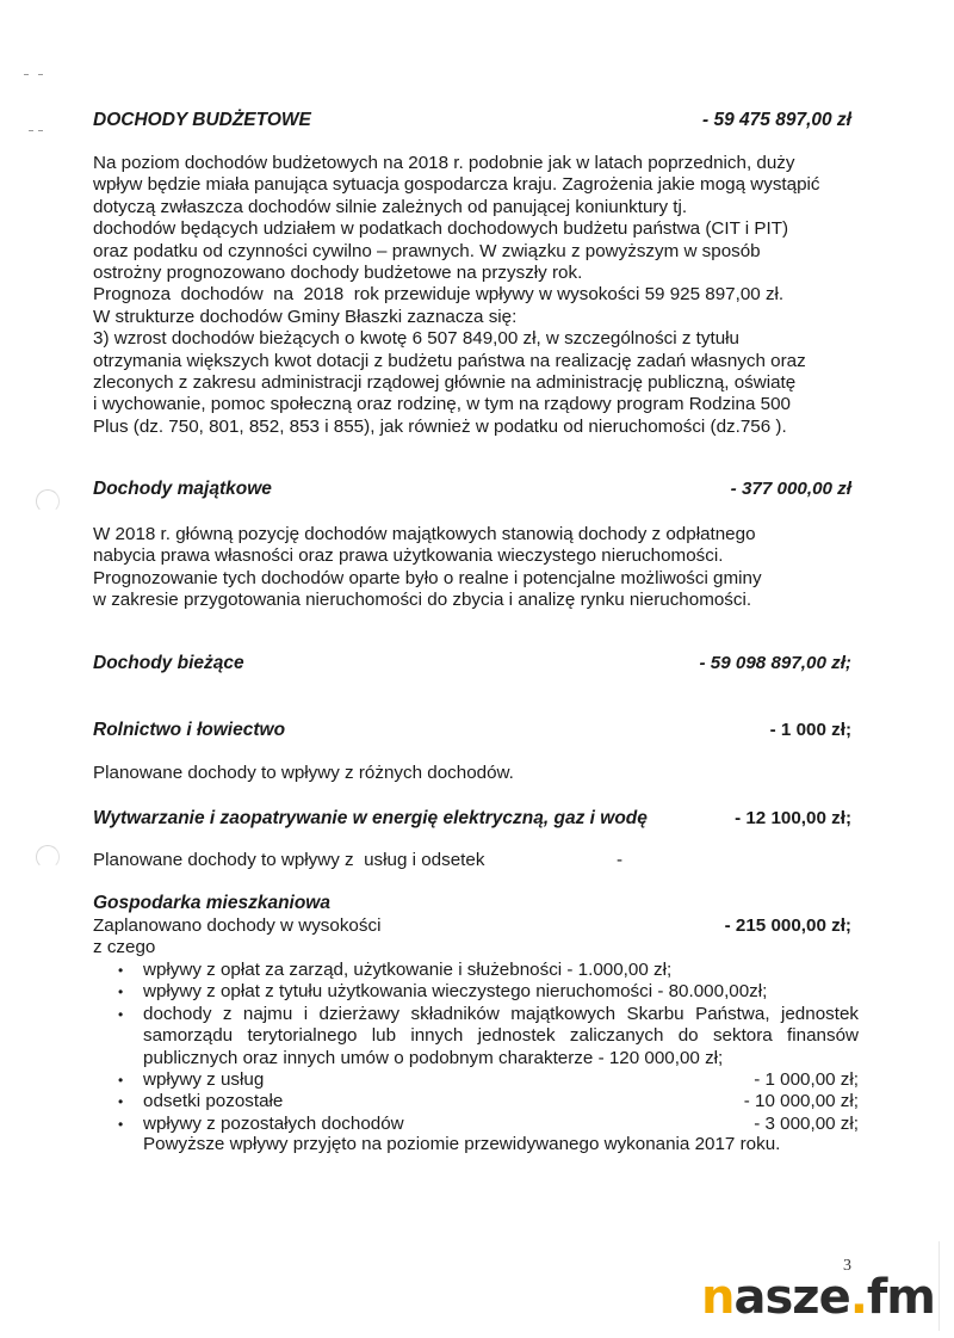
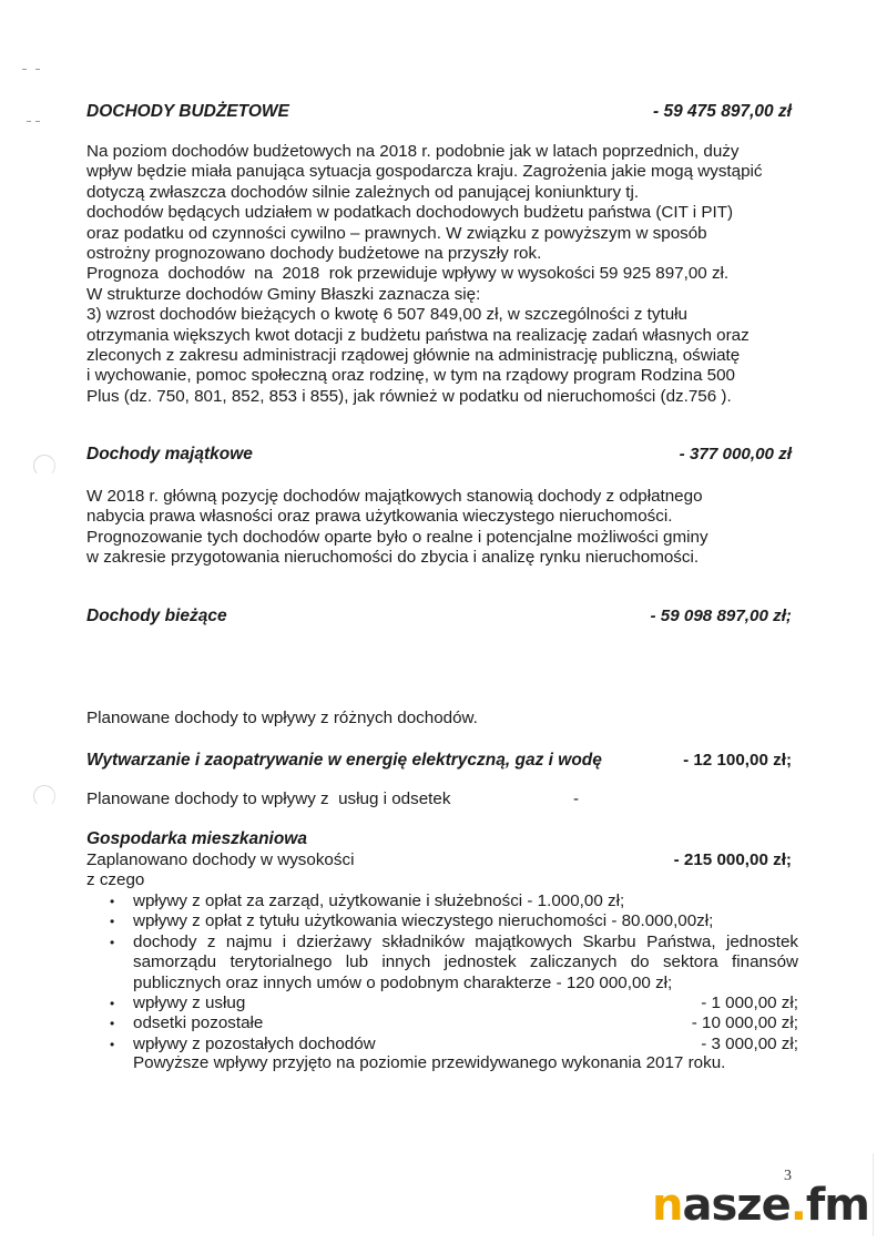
  DOCHODY BUDŻETOWE
  - 59 475 897,00 zł
  Na poziom dochodów budżetowych na 2018 r. podobnie jak w latach poprzednich, duży
  wpływ będzie miała panująca sytuacja gospodarcza kraju. Zagrożenia jakie mogą wystąpić
  dotyczą zwłaszcza dochodów silnie zależnych od panującej koniunktury tj.
  dochodów będących udziałem w podatkach dochodowych budżetu państwa (CIT i PIT)
  oraz podatku od czynności cywilno – prawnych. W związku z powyższym w sposób
  ostrożny prognozowano dochody budżetowe na przyszły rok.
  Prognoza dochodów na 2018 rok przewiduje wpływy w wysokości 59 925 897,00 zł.
  W strukturze dochodów Gminy Błaszki zaznacza się:
  3) wzrost dochodów bieżących o kwotę 6 507 849,00 zł, w szczególności z tytułu
  otrzymania większych kwot dotacji z budżetu państwa na realizację zadań własnych oraz
  zleconych z zakresu administracji rządowej głównie na administrację publiczną, oświatę
  i wychowanie, pomoc społeczną oraz rodzinę, w tym na rządowy program Rodzina 500
  Plus (dz. 750, 801, 852, 853 i 855), jak również w podatku od nieruchomości (dz.756 ).
  Dochody majątkowe
  - 377 000,00 zł
  W 2018 r. główną pozycję dochodów majątkowych stanowią dochody z odpłatnego
  nabycia prawa własności oraz prawa użytkowania wieczystego nieruchomości.
  Prognozowanie tych dochodów oparte było o realne i potencjalne możliwości gminy
  w zakresie przygotowania nieruchomości do zbycia i analizę rynku nieruchomości.
  Dochody bieżące
  - 59 098 897,00 zł;
- Rolnictwo i łowiectwo
- - 1 000 zł;
  Planowane dochody to wpływy z różnych dochodów.
  Wytwarzanie i zaopatrywanie w energię elektryczną, gaz i wodę
  - 12 100,00 zł;
  Planowane dochody to wpływy z usług i odsetek
  -
  Gospodarka mieszkaniowa
  Zaplanowano dochody w wysokości
  - 215 000,00 zł;
  z czego
  wpływy z opłat za zarząd, użytkowanie i służebności - 1.000,00 zł;
  wpływy z opłat z tytułu użytkowania wieczystego nieruchomości - 80.000,00zł;
  dochody z najmu i dzierżawy składników majątkowych Skarbu Państwa, jednostek samorządu terytorialnego lub innych jednostek zaliczanych do sektora finansów publicznych oraz innych umów o podobnym charakterze - 120 000,00 zł;
  wpływy z usług
  - 1 000,00 zł;
  odsetki pozostałe
  - 10 000,00 zł;
  wpływy z pozostałych dochodów
  - 3 000,00 zł;
  Powyższe wpływy przyjęto na poziomie przewidywanego wykonania 2017 roku.
  3
  nasze.fm
